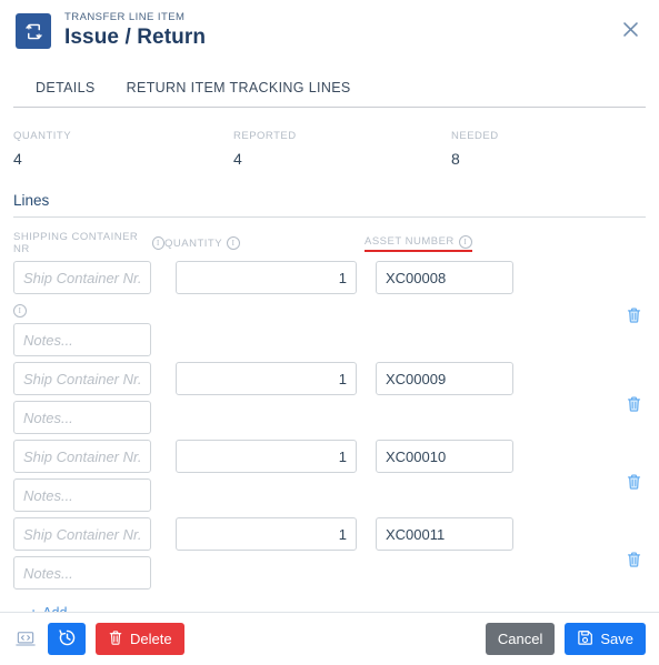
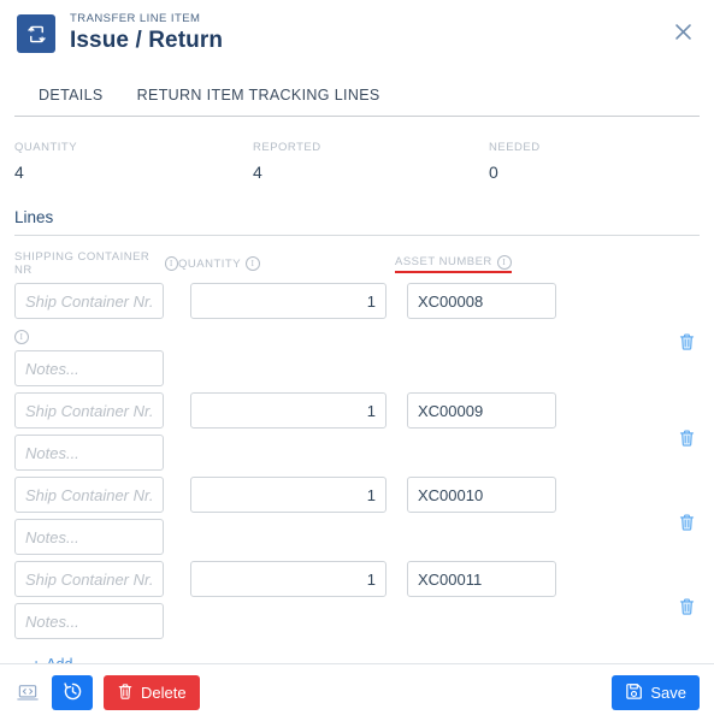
  TRANSFER LINE ITEM
  Issue / Return
  DETAILS
  RETURN ITEM TRACKING LINES
  QUANTITY
  4
  REPORTED
  4
  NEEDED
- 8
+ 0
  Lines
  SHIPPING CONTAINER NR
  I
  QUANTITY
  I
  ASSET NUMBER
  I
  Ship Container Nr.
  1
  XC00008
  I
  Notes...
  Ship Container Nr.
  1
  XC00009
  Notes...
  Ship Container Nr.
  1
  XC00010
  Notes...
  Ship Container Nr.
  1
  XC00011
  Notes...
  Delete
- Cancel
  Save
